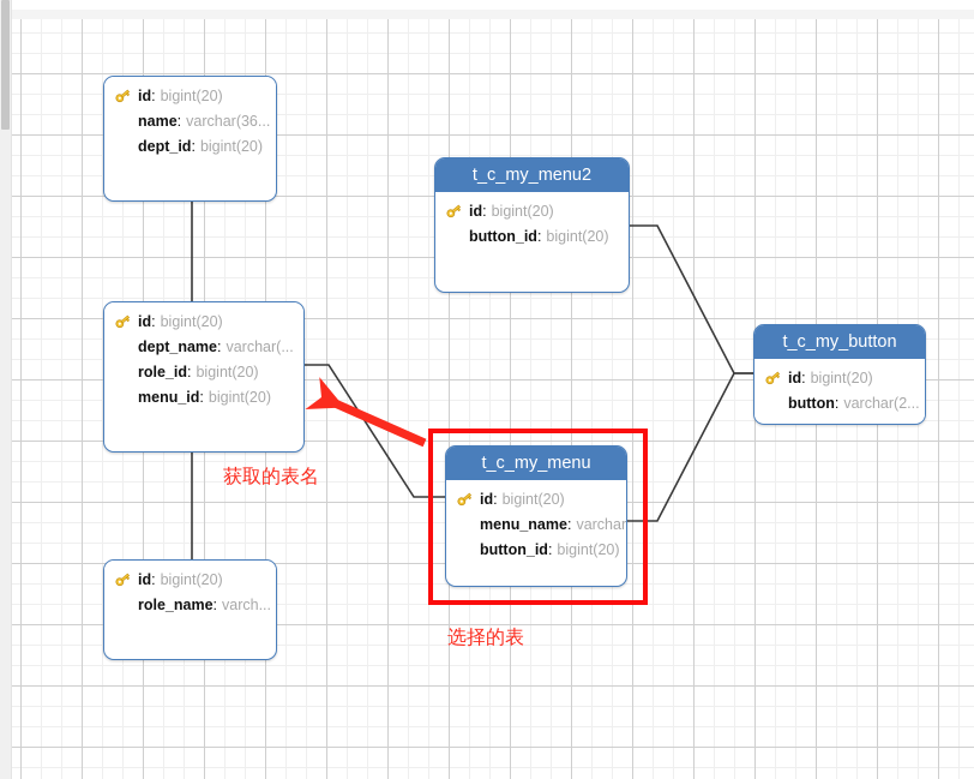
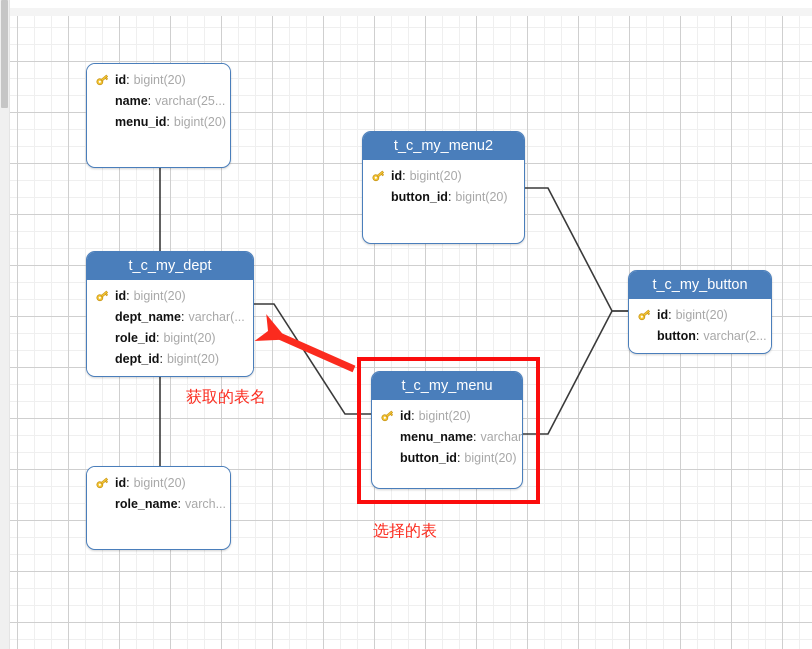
  id
  :
  bigint(20)
  name
  :
- varchar(36...
+ varchar(25...
- dept_id
+ menu_id
  :
  bigint(20)
+ t_c_my_dept
  id
  :
  bigint(20)
  dept_name
  :
  varchar(...
  role_id
  :
  bigint(20)
- menu_id
+ dept_id
  :
  bigint(20)
  id
  :
  bigint(20)
  role_name
  :
  varch...
  t_c_my_menu2
  id
  :
  bigint(20)
  button_id
  :
  bigint(20)
  t_c_my_menu
  id
  :
  bigint(20)
  menu_name
  :
  varchar
  button_id
  :
  bigint(20)
  t_c_my_button
  id
  :
  bigint(20)
  button
  :
  varchar(2...
  获取的表名
  选择的表
